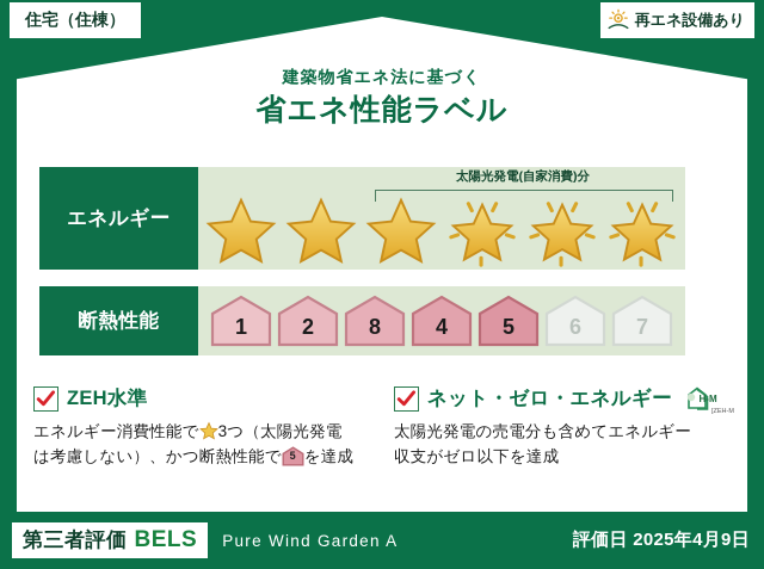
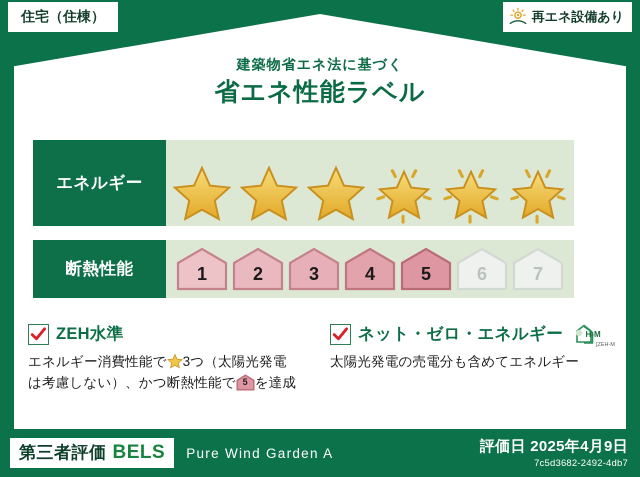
  住宅（住棟）
  再エネ設備あり
  建築物省エネ法に基づく
  省エネ性能ラベル
  エネルギー
- 太陽光発電(自家消費)分
  断熱性能
  1
  2
- 8
+ 3
  4
  5
  6
  7
  ZEH水準
  エネルギー消費性能で 3つ（太陽光発電
  は考慮しない）、かつ断熱性能で
  5
  を達成
  ネット・ゼロ・エネルギー
  H-M
  太陽光発電の売電分も含めてエネルギー
- 収支がゼロ以下を達成
  第三者評価
  BELS
  Pure Wind Garden A
  評価日 2025年4月9日
+ 7c5d3682-2492-4db7
